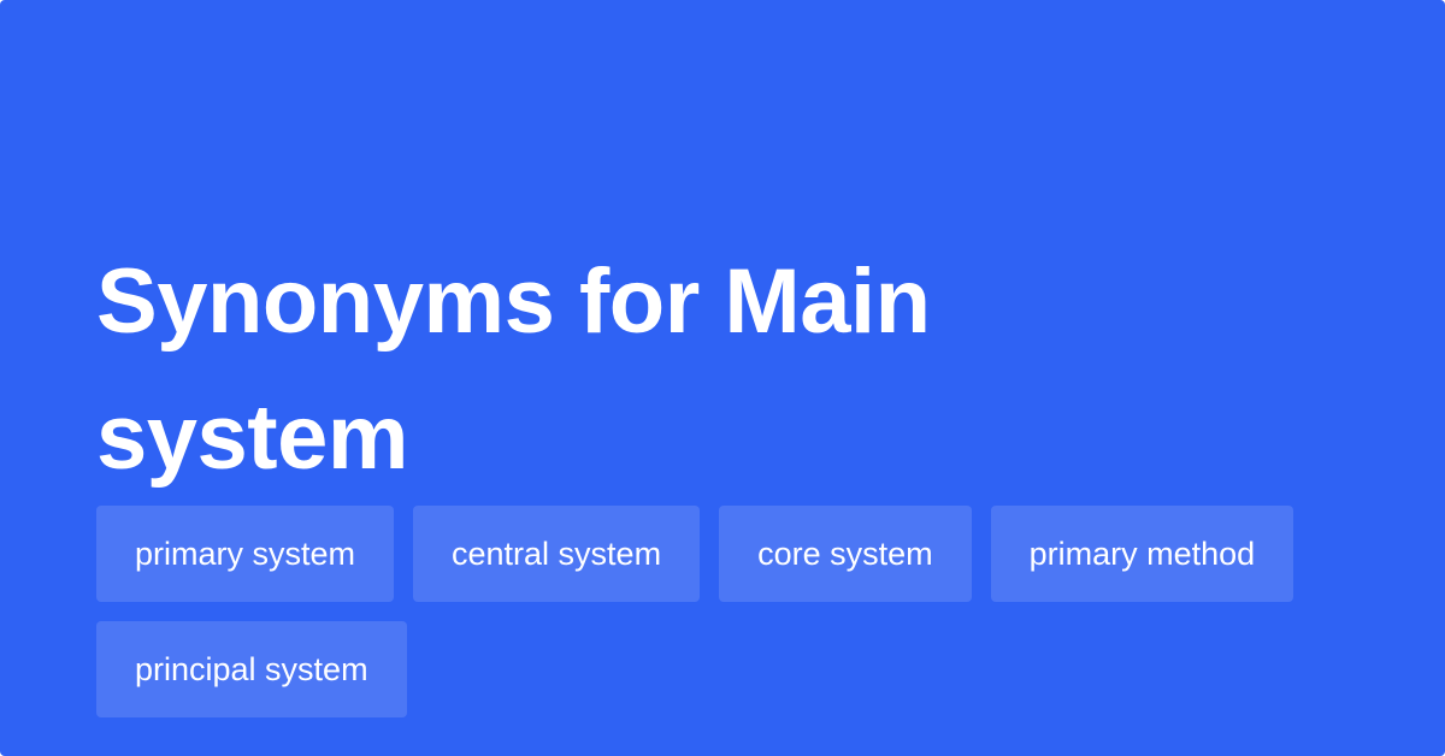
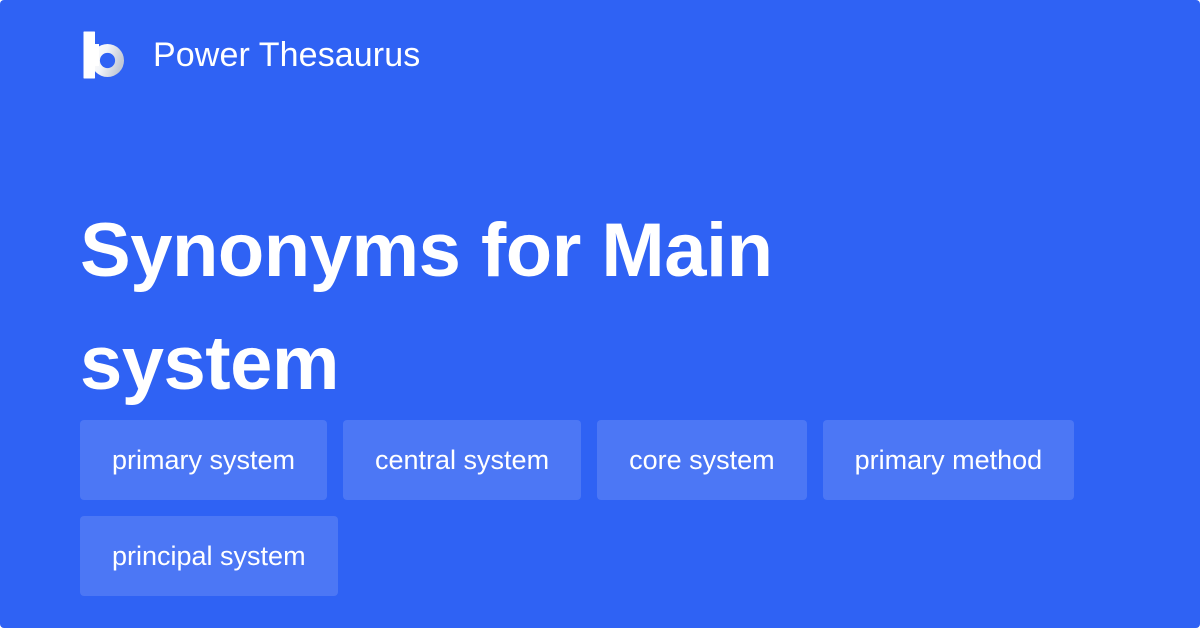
+ Power Thesaurus
  Synonyms for Main system
  primary system
  central system
  core system
  primary method
  principal system
